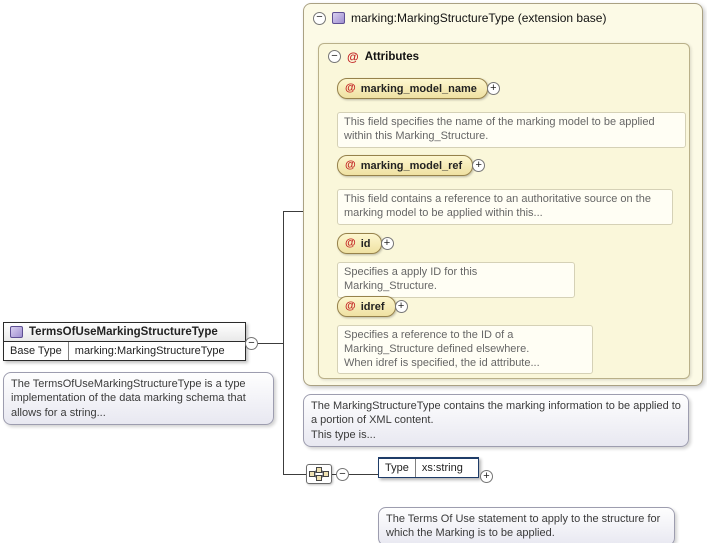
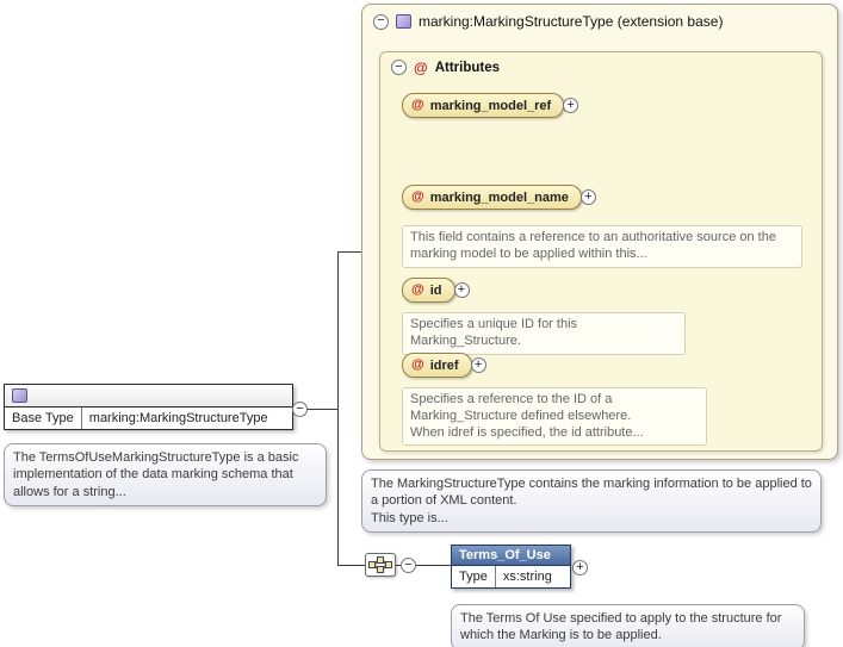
  −
  marking:MarkingStructureType (extension base)
  −
  @
  Attributes
  @
- marking_model_name
+ marking_model_ref
  +
- This field specifies the name of the marking model to be applied within this Marking_Structure.
  @
- marking_model_ref
+ marking_model_name
  +
  This field contains a reference to an authoritative source on the marking model to be applied within this...
  @
  id
  +
- Specifies a apply ID for this Marking_Structure.
+ Specifies a unique ID for this Marking_Structure.
  @
  idref
  +
  Specifies a reference to the ID of a
  Marking_Structure defined elsewhere.
  When idref is specified, the id attribute...
  The MarkingStructureType contains the marking information to be applied to a portion of XML content.
  This type is...
- TermsOfUseMarkingStructureType
  Base Type
  marking:MarkingStructureType
- The TermsOfUseMarkingStructureType is a type implementation of the data marking schema that allows for a string...
+ The TermsOfUseMarkingStructureType is a basic implementation of the data marking schema that allows for a string...
  −
  −
+ Terms_Of_Use
  Type
  xs:string
  +
- The Terms Of Use statement to apply to the structure for which the Marking is to be applied.
+ The Terms Of Use specified to apply to the structure for which the Marking is to be applied.
